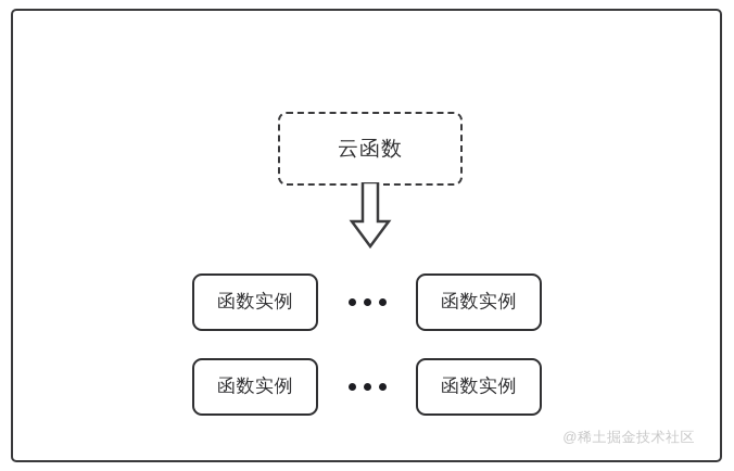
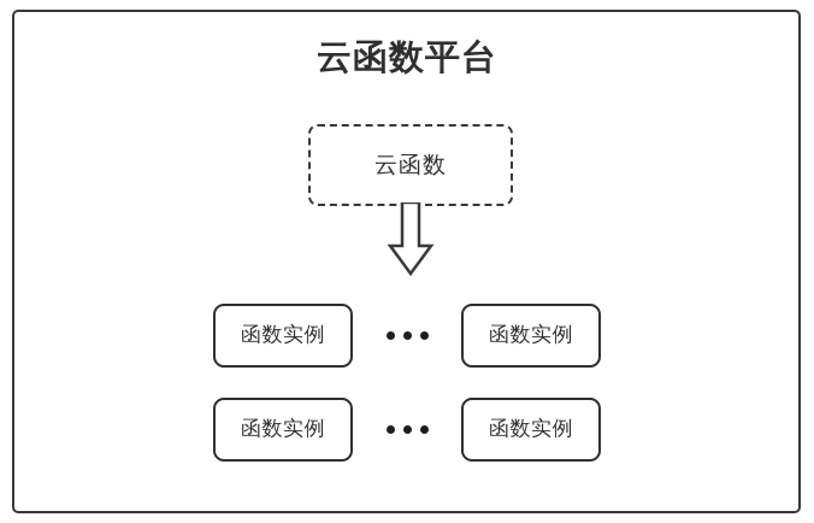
+ 云函数平台
  云函数
  函数实例
  函数实例
  函数实例
  函数实例
- @稀土掘金技术社区
